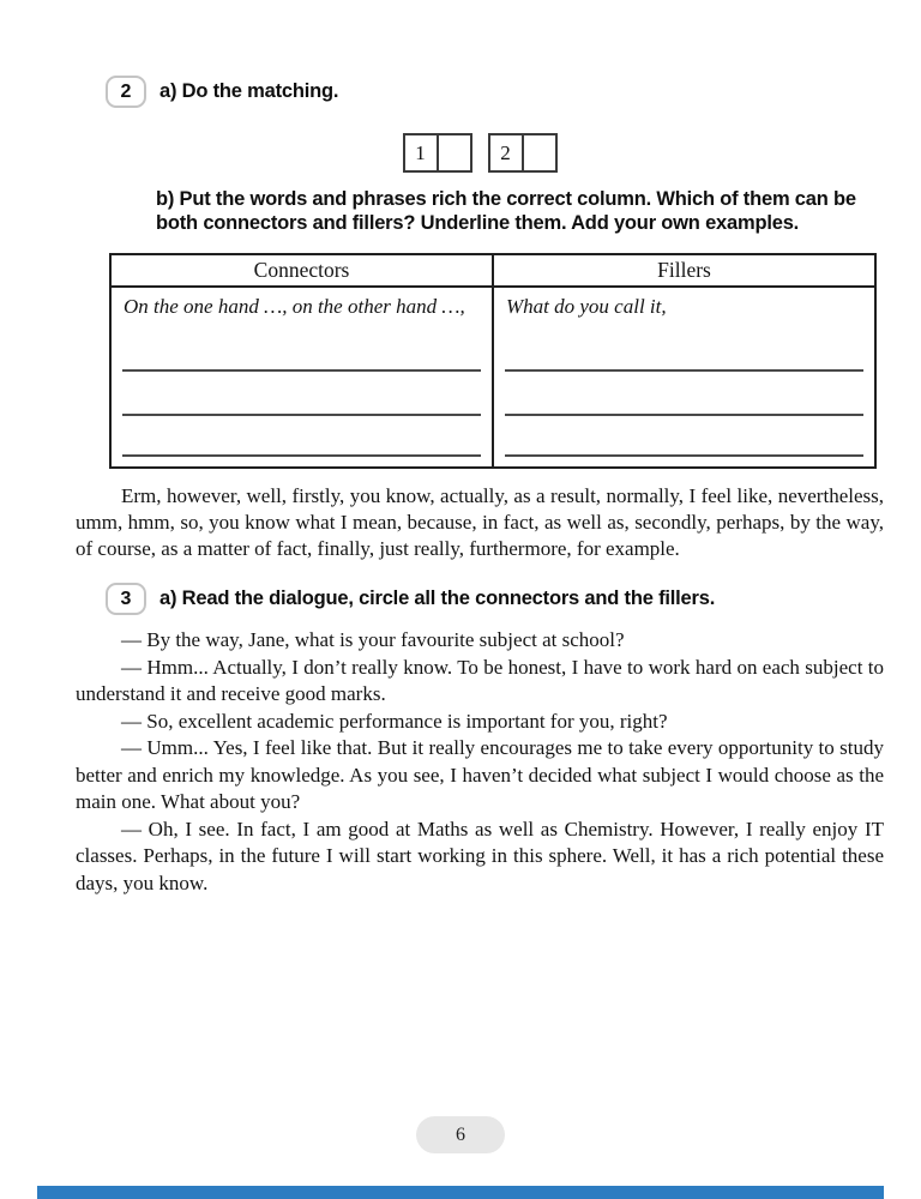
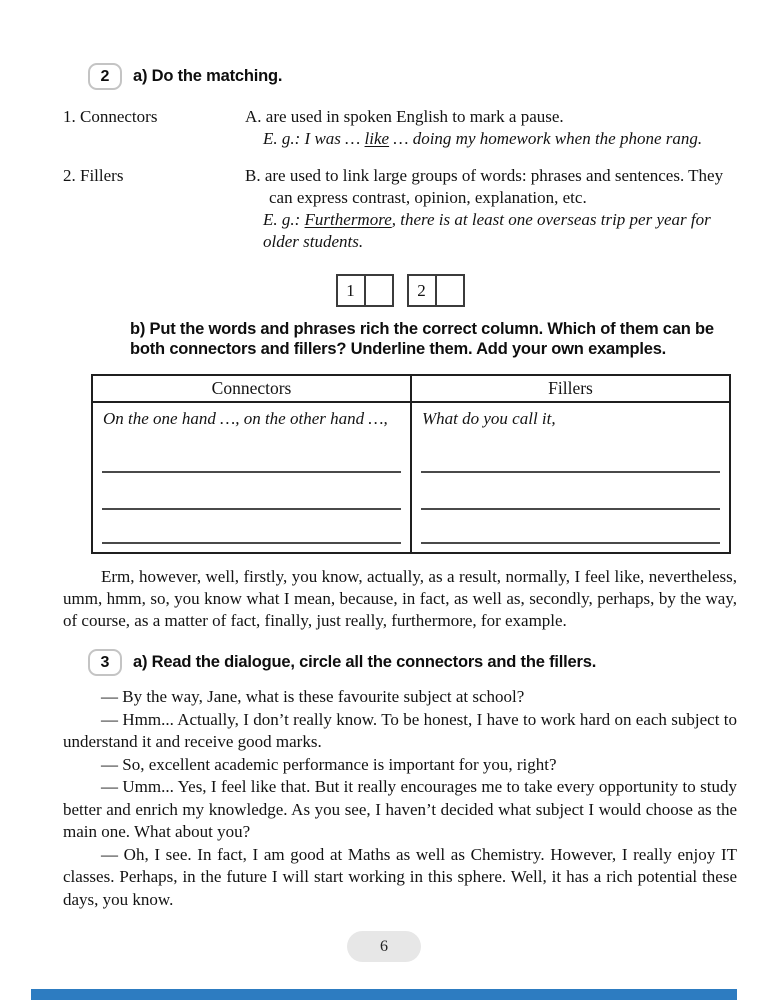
  2
  a) Do the matching.
+ 1. Connectors
+ A. are used in spoken English to mark a pause.
+ E. g.: I was … like … doing my homework when the phone rang.
+ 2. Fillers
+ B. are used to link large groups of words: phrases and sentences. They can express contrast, opinion, explanation, etc.
+ E. g.: Furthermore, there is at least one overseas trip per year for older students.
  1
  2
  b) Put the words and phrases rich the correct column. Which of them can be both connectors and fillers? Underline them. Add your own examples.
  Connectors	Fillers
  On the one hand …, on the other hand …,	What do you call it,
  Erm, however, well, firstly, you know, actually, as a result, normally, I feel like, nevertheless, umm, hmm, so, you know what I mean, because, in fact, as well as, secondly, perhaps, by the way, of course, as a matter of fact, finally, just really, furthermore, for example.
  3
  a) Read the dialogue, circle all the connectors and the fillers.
- — By the way, Jane, what is your favourite subject at school?
+ — By the way, Jane, what is these favourite subject at school?
  — Hmm... Actually, I don’t really know. To be honest, I have to work hard on each subject to understand it and receive good marks.
  — So, excellent academic performance is important for you, right?
  — Umm... Yes, I feel like that. But it really encourages me to take every opportunity to study better and enrich my knowledge. As you see, I haven’t decided what subject I would choose as the main one. What about you?
  — Oh, I see. In fact, I am good at Maths as well as Chemistry. However, I really enjoy IT classes. Perhaps, in the future I will start working in this sphere. Well, it has a rich potential these days, you know.
  6
